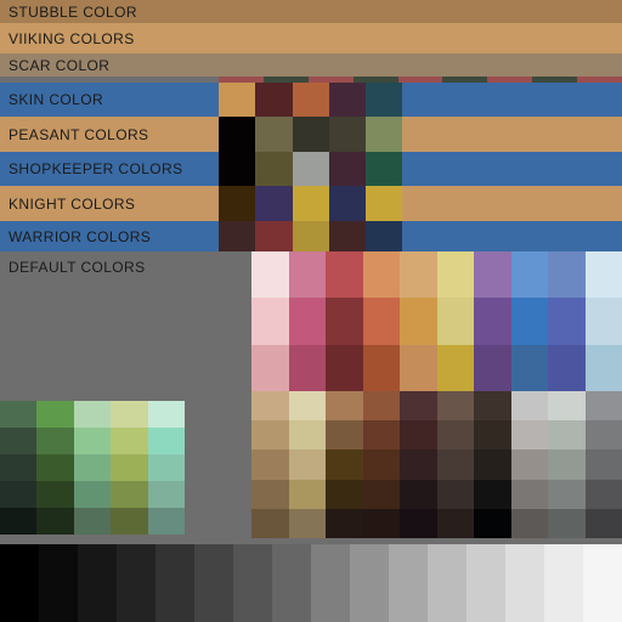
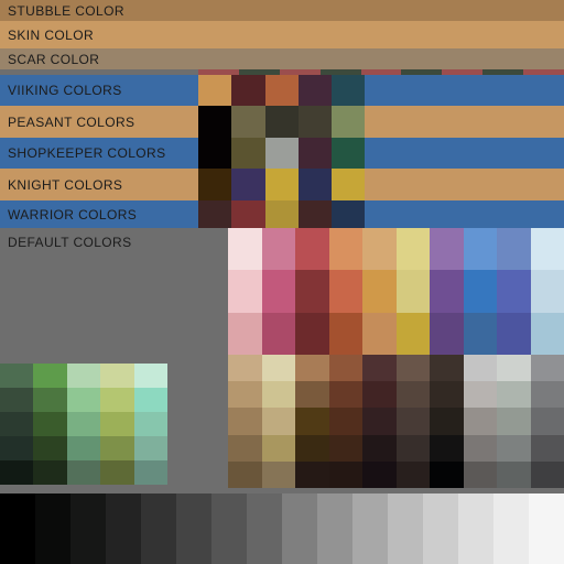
  STUBBLE COLOR
- VIIKING COLORS
+ SKIN COLOR
  SCAR COLOR
- SKIN COLOR
+ VIIKING COLORS
  PEASANT COLORS
  SHOPKEEPER COLORS
  KNIGHT COLORS
  WARRIOR COLORS
  DEFAULT COLORS
